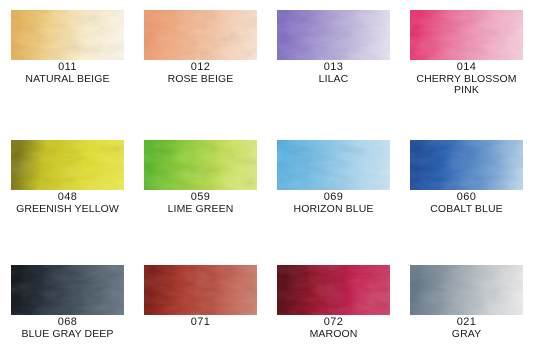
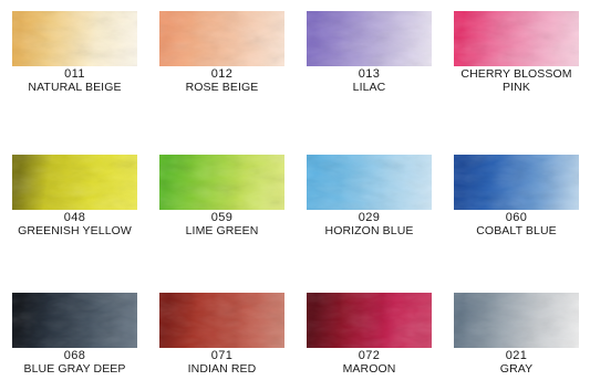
  011
  NATURAL BEIGE
  012
  ROSE BEIGE
  013
  LILAC
- 014
  CHERRY BLOSSOM
  PINK
  048
  GREENISH YELLOW
  059
  LIME GREEN
- 069
+ 029
  HORIZON BLUE
  060
  COBALT BLUE
  068
  BLUE GRAY DEEP
  071
+ INDIAN RED
  072
  MAROON
  021
  GRAY
